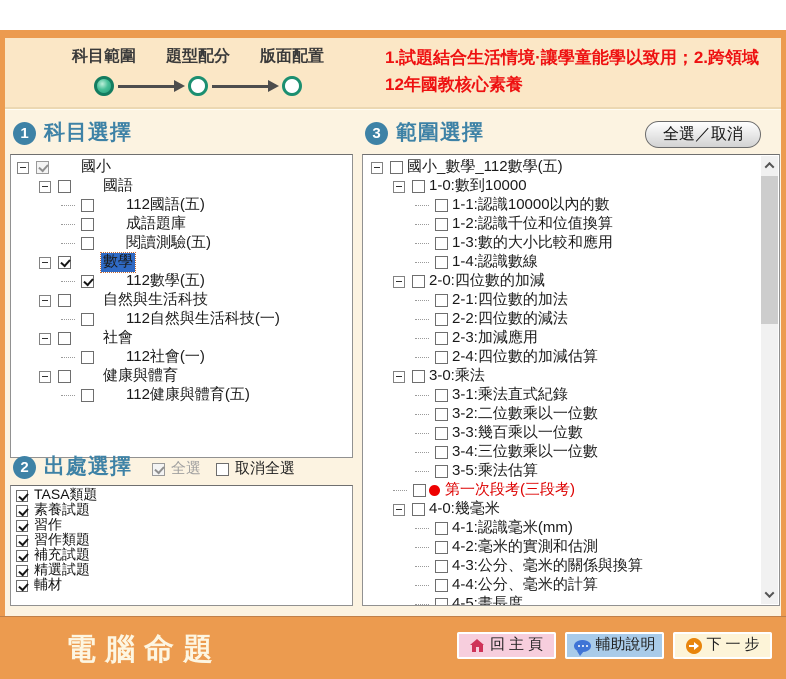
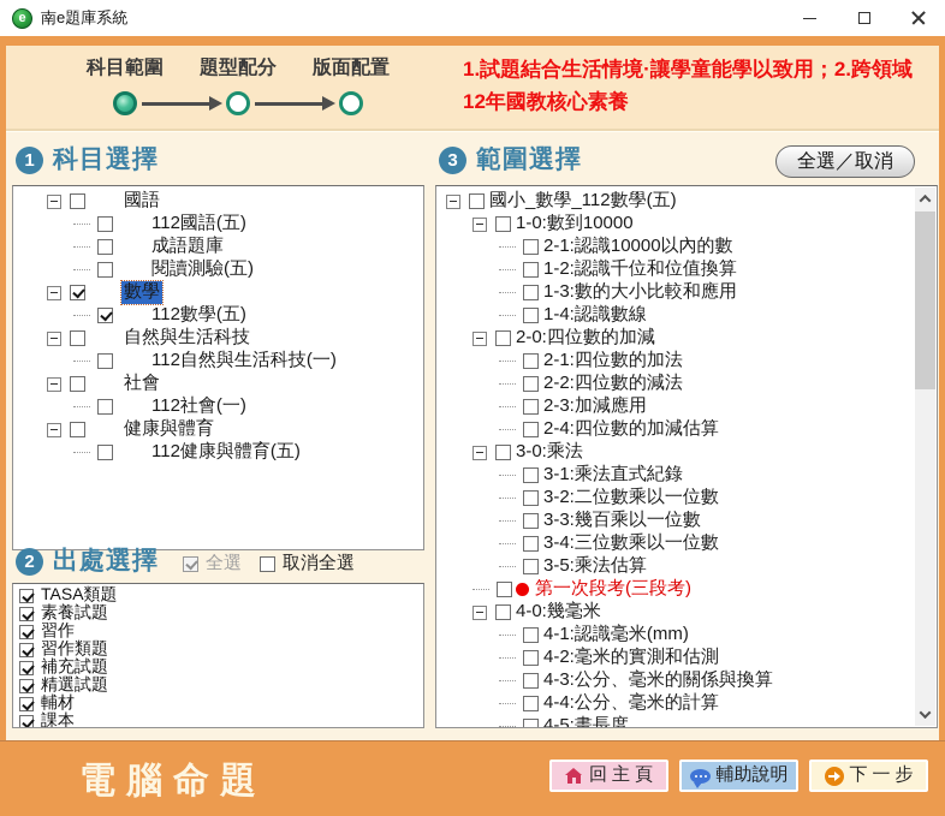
+ e
+ 南e題庫系統
  科目範圍
  題型配分
  版面配置
  1.試題結合生活情境·讓學童能學以致用；2.跨領域
  12年國教核心素養
  1
  科目選擇
- 國小
  國語
  112國語(五)
  成語題庫
  閱讀測驗(五)
  數學
  112數學(五)
  自然與生活科技
  112自然與生活科技(一)
  社會
  112社會(一)
  健康與體育
  112健康與體育(五)
  2
  出處選擇
  全選
  取消全選
  TASA類題
  素養試題
  習作
  習作類題
  補充試題
  精選試題
  輔材
+ 課本
  3
  範圍選擇
  全選／取消
  國小_數學_112數學(五)
  1-0:數到10000
- 1-1:認識10000以內的數
+ 2-1:認識10000以內的數
  1-2:認識千位和位值換算
  1-3:數的大小比較和應用
  1-4:認識數線
  2-0:四位數的加減
  2-1:四位數的加法
  2-2:四位數的減法
  2-3:加減應用
  2-4:四位數的加減估算
  3-0:乘法
  3-1:乘法直式紀錄
  3-2:二位數乘以一位數
  3-3:幾百乘以一位數
  3-4:三位數乘以一位數
  3-5:乘法估算
  第一次段考(三段考)
  4-0:幾毫米
  4-1:認識毫米(mm)
  4-2:毫米的實測和估測
  4-3:公分、毫米的關係與換算
  4-4:公分、毫米的計算
  4-5:畫長度
  電腦命題
  回主頁
  輔助說明
  下一步
